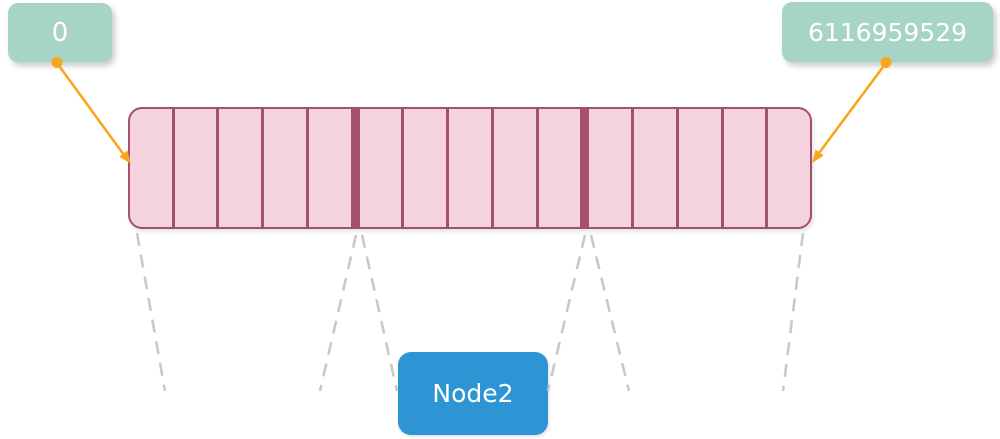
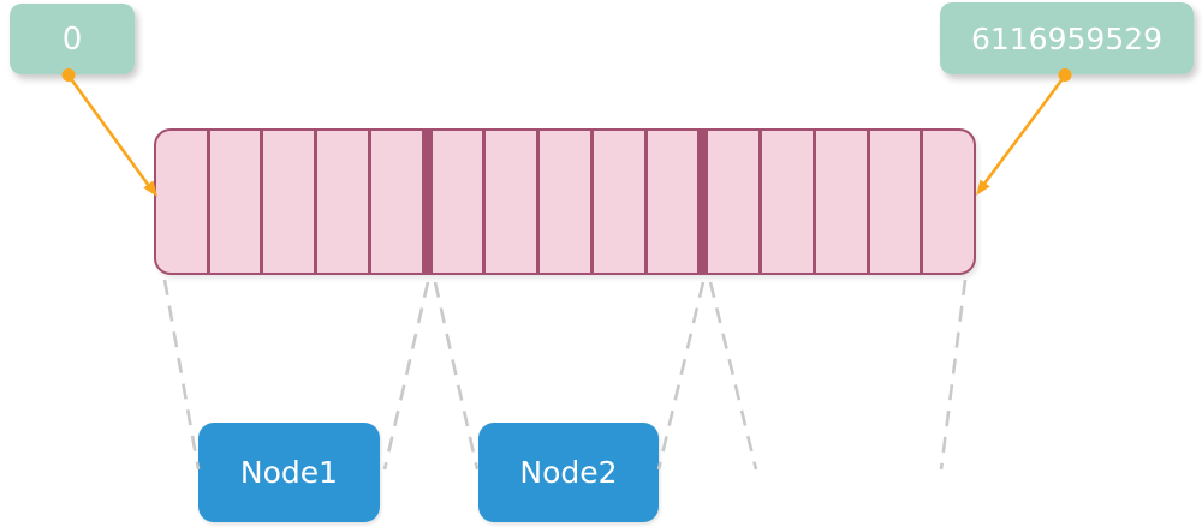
  0
  6116959529
+ Node1
  Node2
